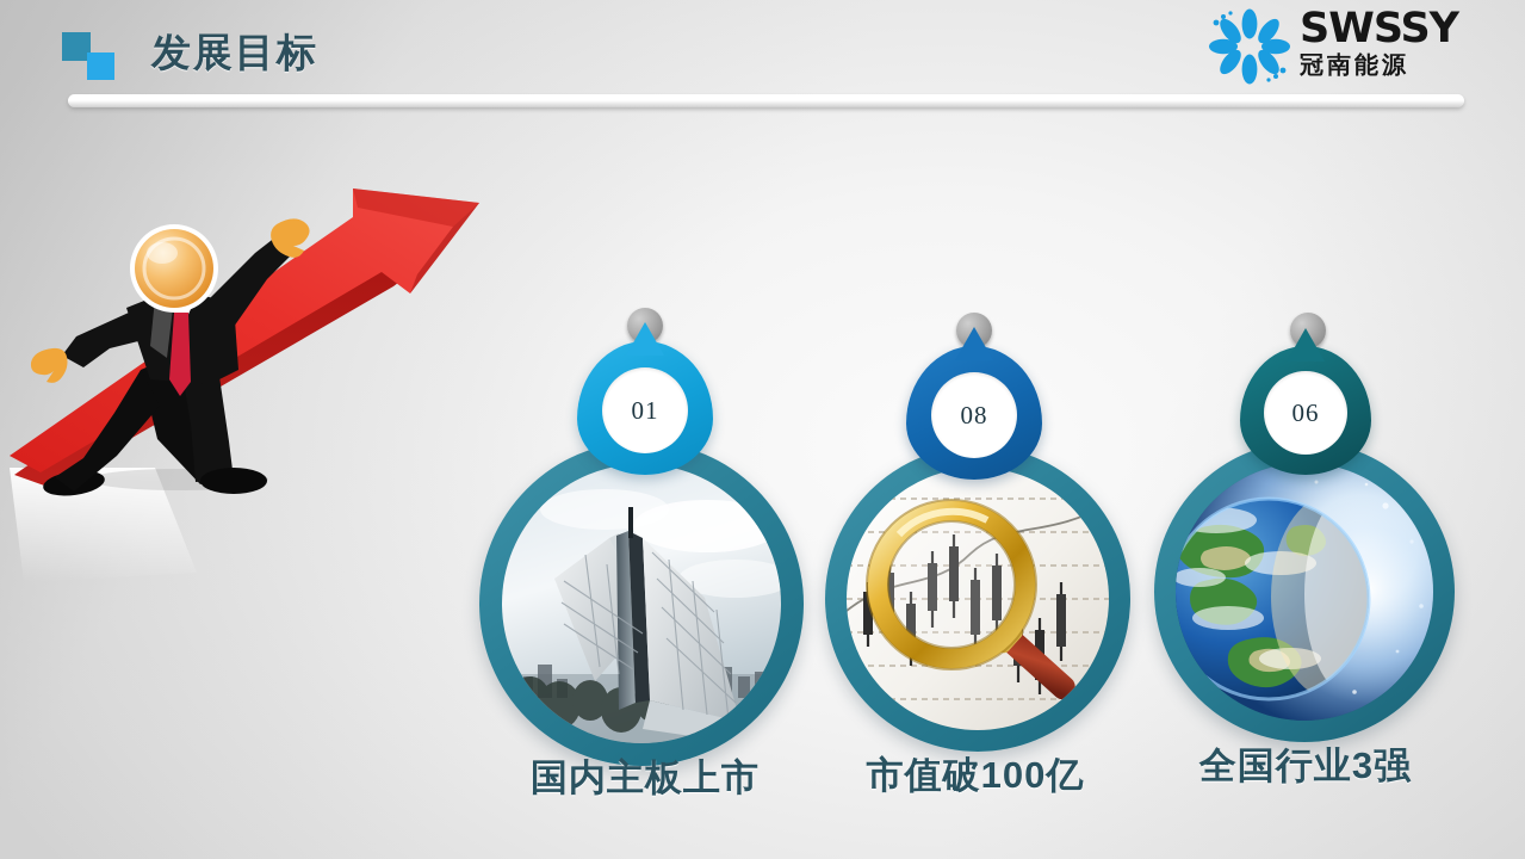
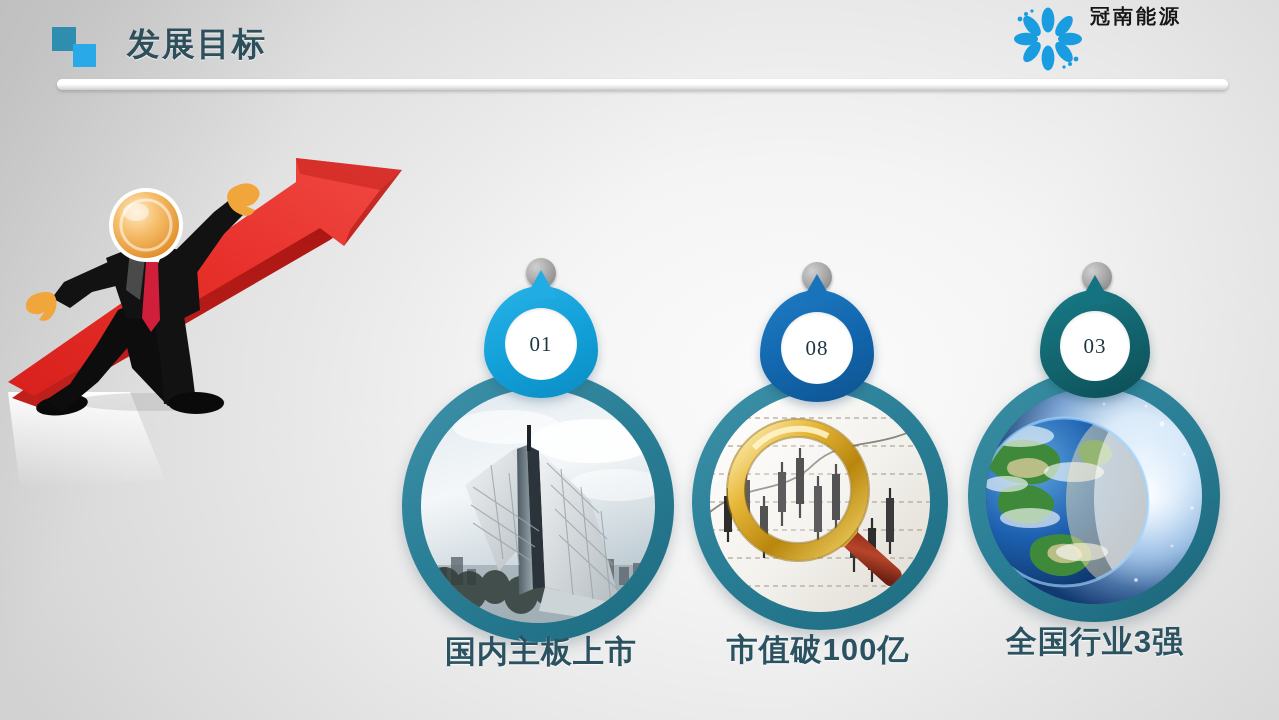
  发展目标
- SWSSY
  冠南能源
  01
  国内主板上市
  08
  市值破100亿
- 06
+ 03
  全国行业3强
